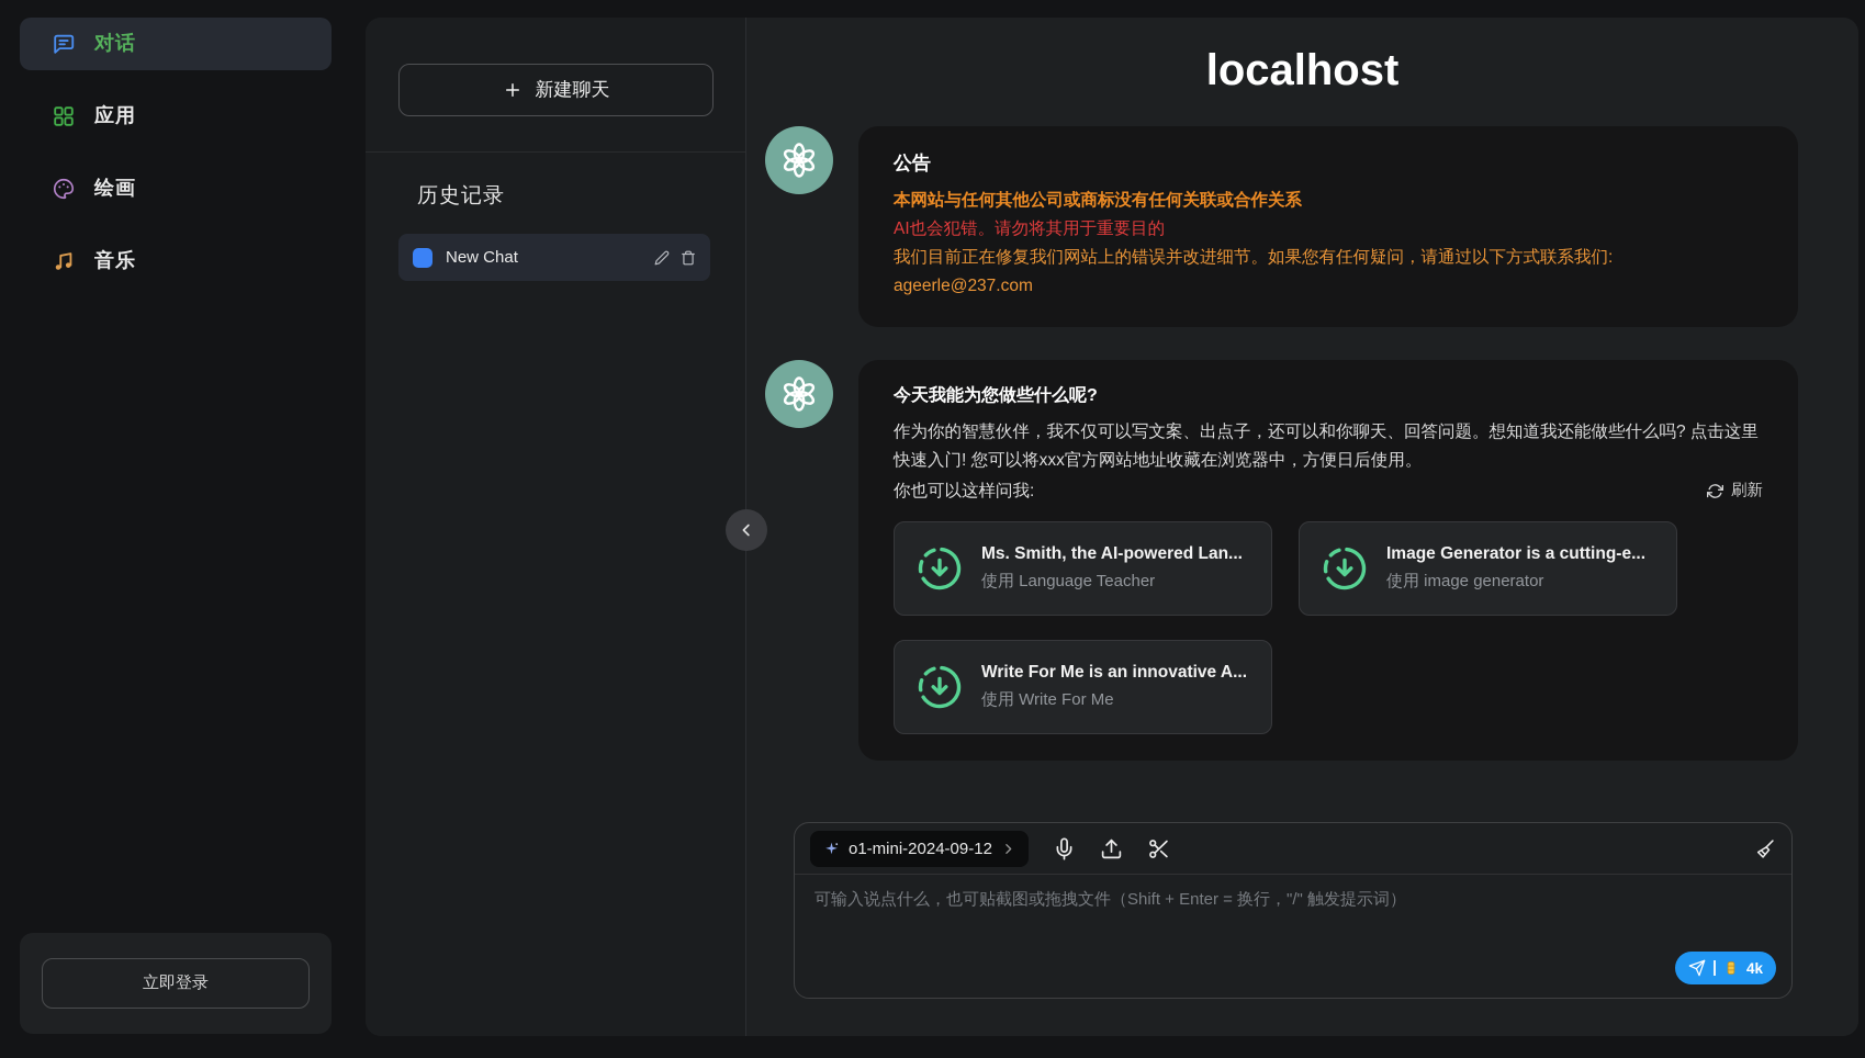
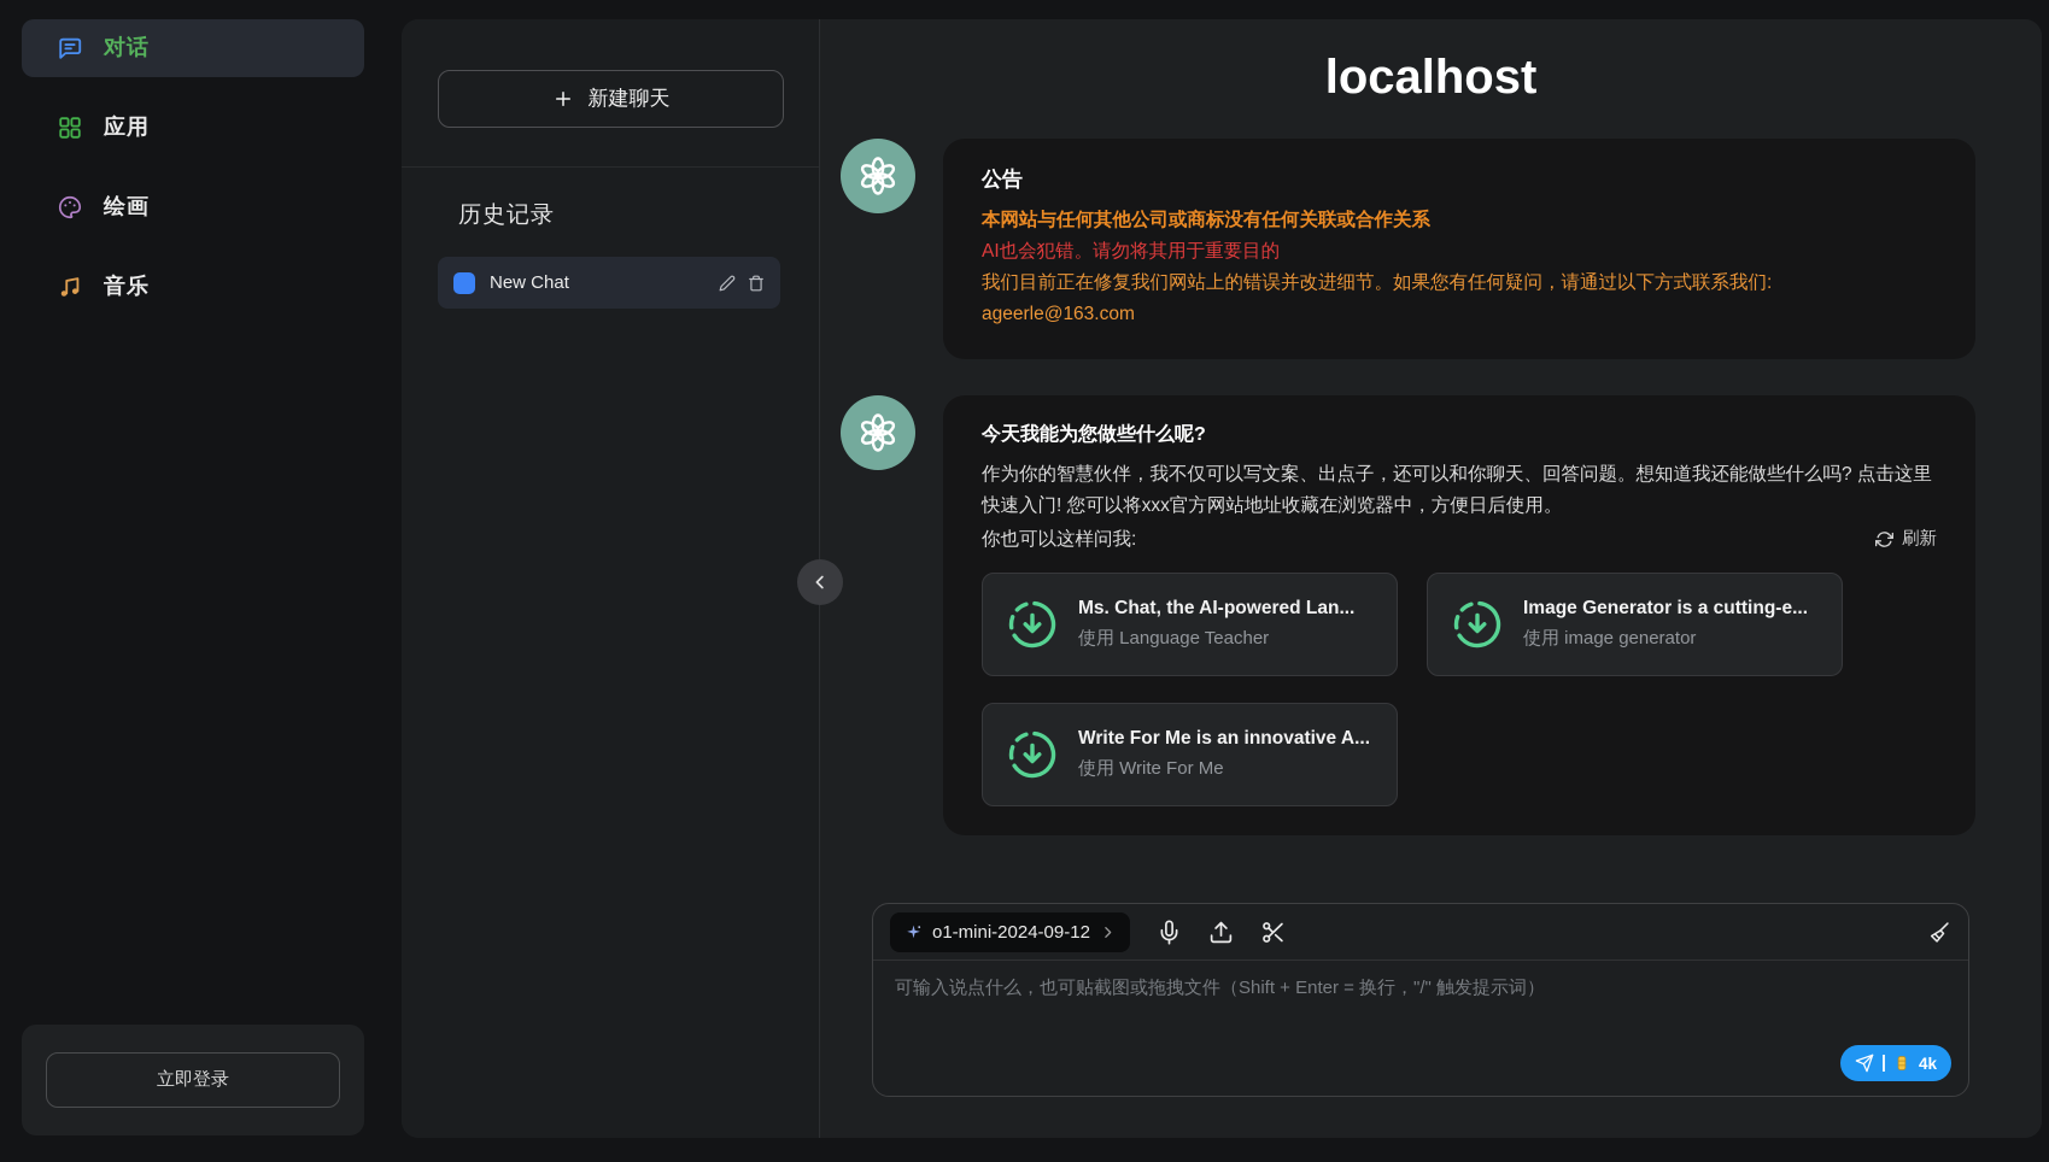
  对话
  应用
  绘画
  音乐
  立即登录
  新建聊天
  历史记录
  New Chat
  localhost
  公告
  本网站与任何其他公司或商标没有任何关联或合作关系
  AI也会犯错。请勿将其用于重要目的
  我们目前正在修复我们网站上的错误并改进细节。如果您有任何疑问，请通过以下方式联系我们:
- ageerle@237.com
+ ageerle@163.com
  今天我能为您做些什么呢?
  作为你的智慧伙伴，我不仅可以写文案、出点子，还可以和你聊天、回答问题。想知道我还能做些什么吗? 点击这里快速入门! 您可以将xxx官方网站地址收藏在浏览器中，方便日后使用。
  你也可以这样问我:
  刷新
- Ms. Smith, the AI-powered Lan...
+ Ms. Chat, the AI-powered Lan...
  使用 Language Teacher
  Image Generator is a cutting-e...
  使用 image generator
  Write For Me is an innovative A...
  使用 Write For Me
  o1-mini-2024-09-12
  可输入说点什么，也可贴截图或拖拽文件（Shift + Enter = 换行，"/" 触发提示词）
  4k
